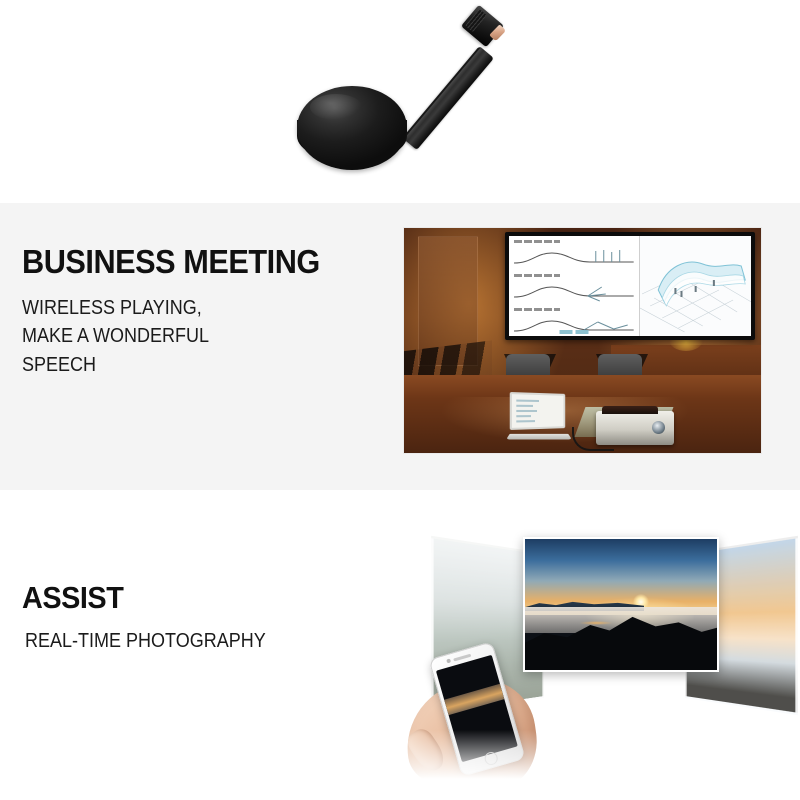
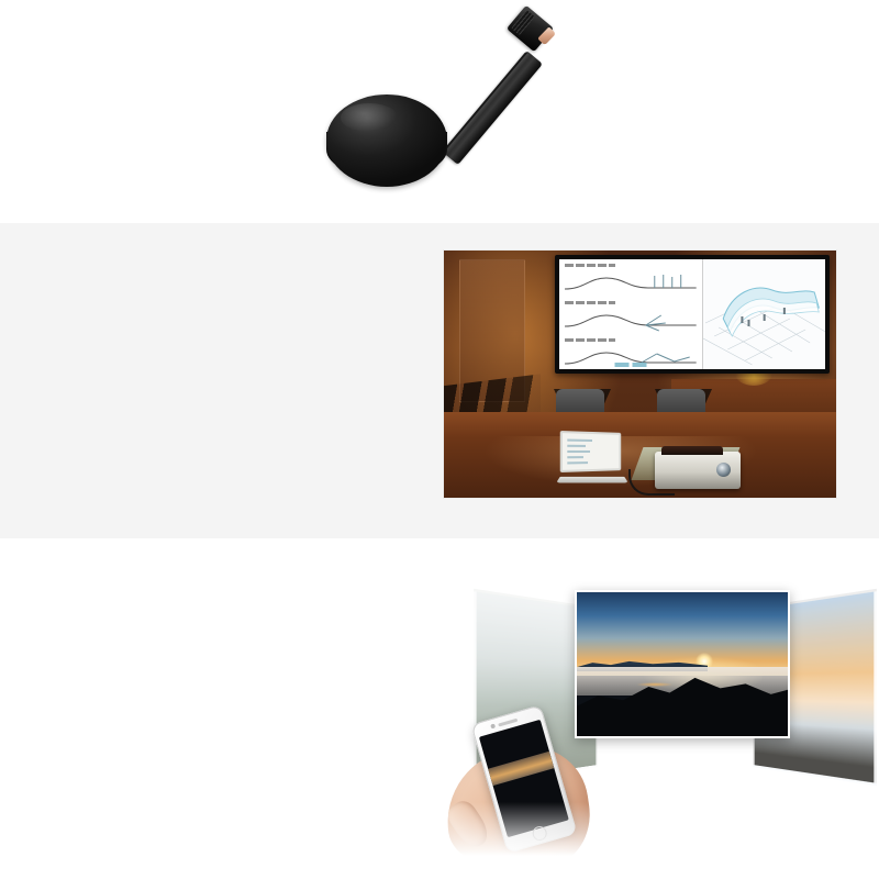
- BUSINESS MEETING
- WIRELESS PLAYING,
- MAKE A WONDERFUL
- SPEECH
- ASSIST
- REAL-TIME PHOTOGRAPHY
